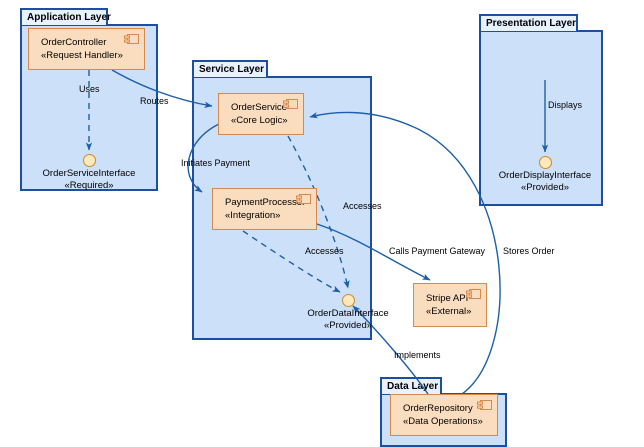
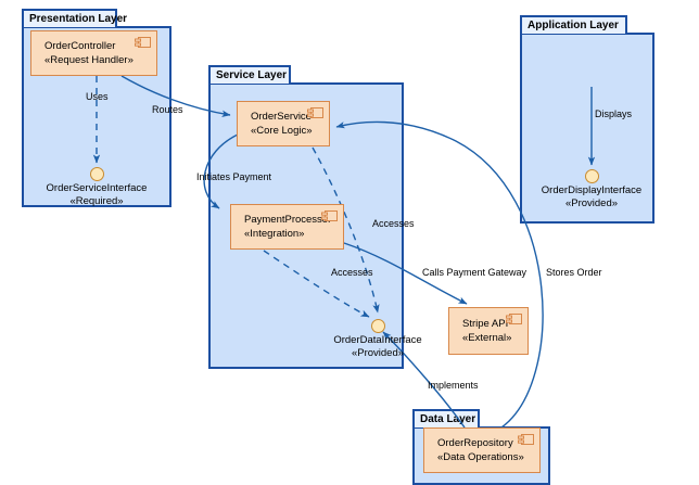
- Application Layer
+ Presentation Layer
  Service Layer
- Presentation Layer
+ Application Layer
  Data Layer
  OrderController
  «Request Handler»
  OrderServic
  «Core Logic»
  PaymentProcess
  «Integration»
  Stripe API
  «External»
  OrderRepository
  «Data Operations»
  OrderServiceInterface
  «Required»
  OrderDataInterface
  «Provided»
  OrderDisplayInterface
  «Provided»
  Uses
  Routes
  Initiates Payment
  Accesses
  Accesses
  Calls Payment Gateway
  Displays
  Implements
  Stores Order
